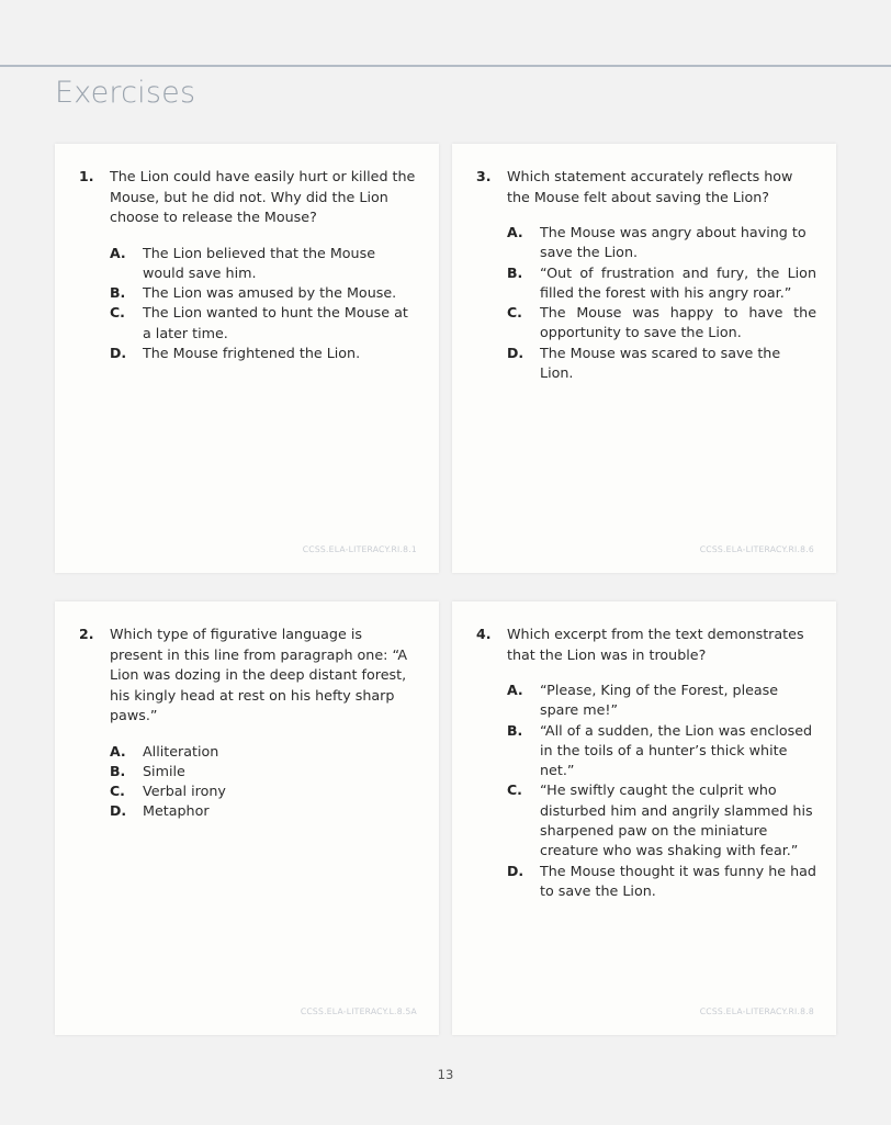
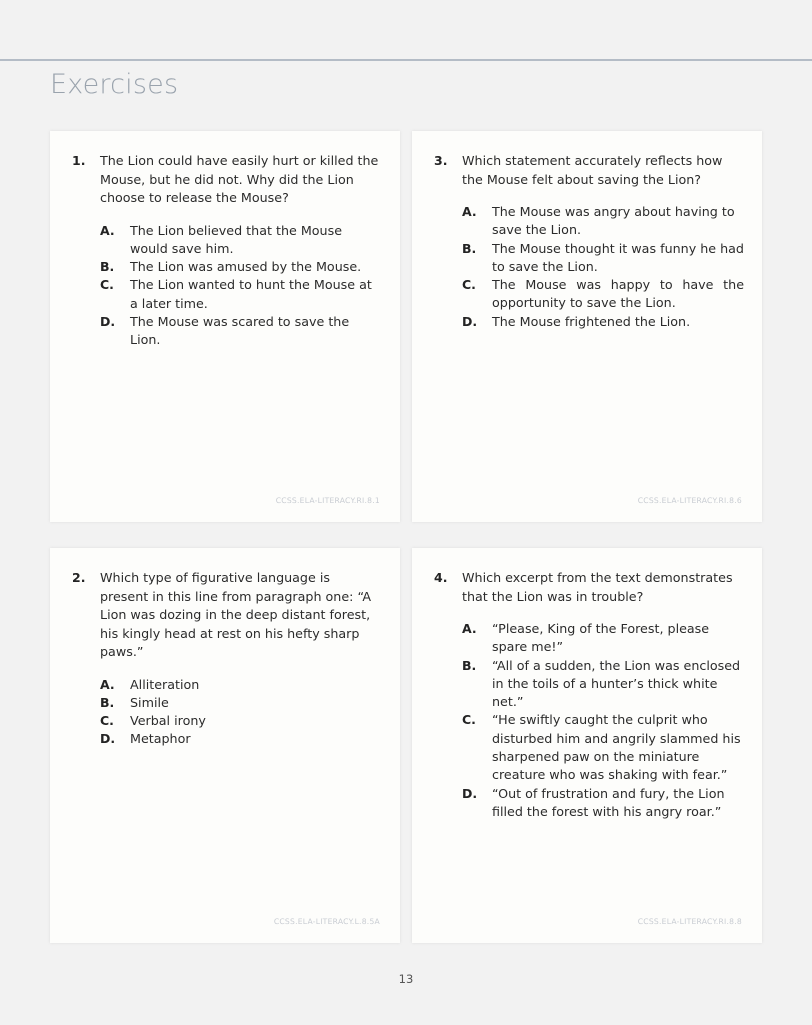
  Exercises
  1.
  The Lion could have easily hurt or killed the Mouse, but he did not. Why did the Lion choose to release the Mouse?
  A.
  The Lion believed that the Mouse would save him.
  B.
  The Lion was amused by the Mouse.
  C.
  The Lion wanted to hunt the Mouse at a later time.
  D.
- The Mouse frightened the Lion.
+ The Mouse was scared to save the Lion.
  CCSS.ELA-LITERACY.RI.8.1
  3.
  Which statement accurately reflects how the Mouse felt about saving the Lion?
  A.
  The Mouse was angry about having to save the Lion.
  B.
- “Out of frustration and fury, the Lion filled the forest with his angry roar.”
+ The Mouse thought it was funny he had to save the Lion.
  C.
  The Mouse was happy to have the opportunity to save the Lion.
  D.
- The Mouse was scared to save the Lion.
+ The Mouse frightened the Lion.
  CCSS.ELA-LITERACY.RI.8.6
  2.
  Which type of figurative language is present in this line from paragraph one: “A Lion was dozing in the deep distant forest, his kingly head at rest on his hefty sharp paws.”
  A.
  Alliteration
  B.
  Simile
  C.
  Verbal irony
  D.
  Metaphor
  CCSS.ELA-LITERACY.L.8.5A
  4.
  Which excerpt from the text demonstrates that the Lion was in trouble?
  A.
  “Please, King of the Forest, please spare me!”
  B.
  “All of a sudden, the Lion was enclosed in the toils of a hunter’s thick white net.”
  C.
  “He swiftly caught the culprit who disturbed him and angrily slammed his sharpened paw on the miniature creature who was shaking with fear.”
  D.
- The Mouse thought it was funny he had to save the Lion.
+ “Out of frustration and fury, the Lion filled the forest with his angry roar.”
  CCSS.ELA-LITERACY.RI.8.8
  13
